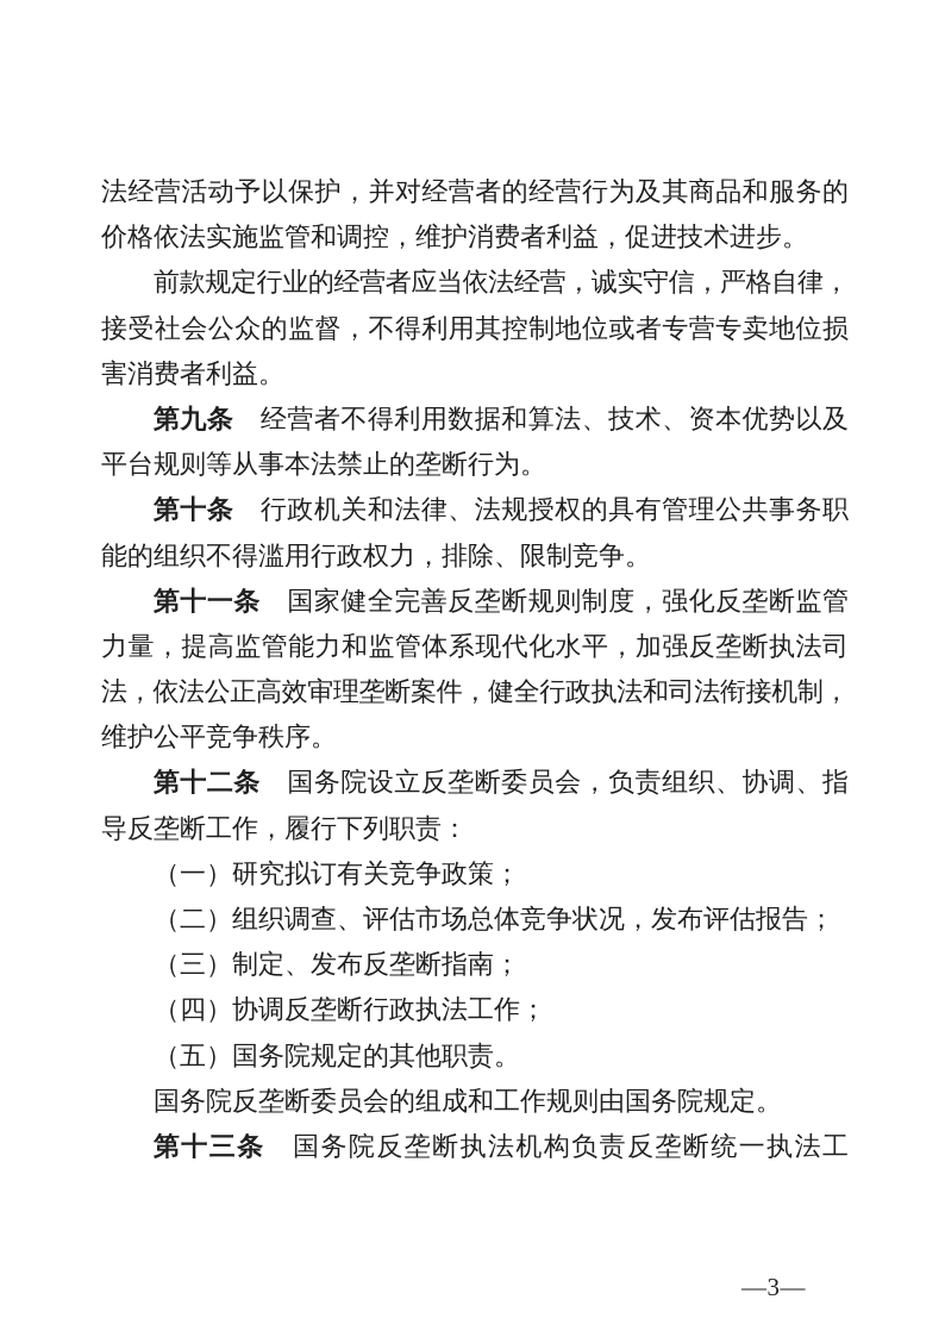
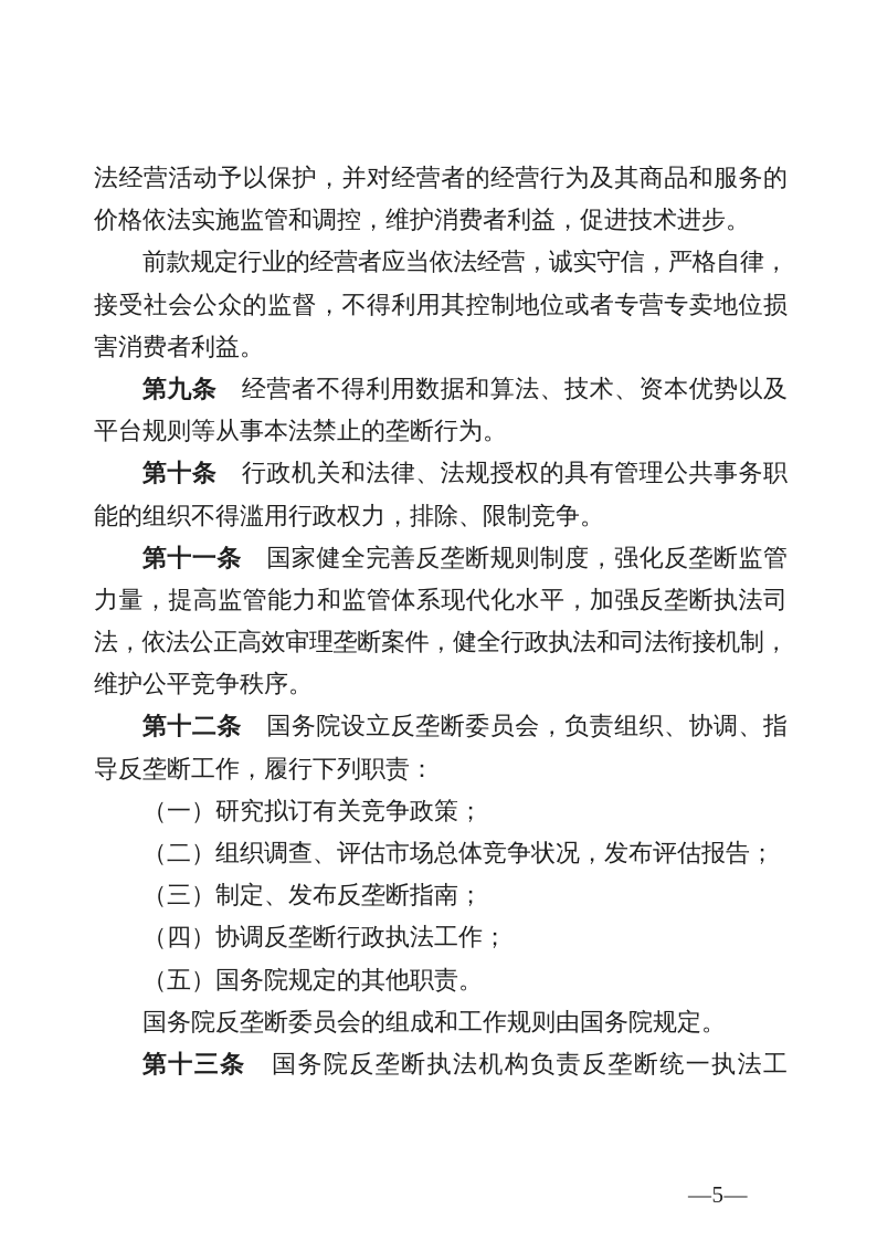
  法经营活动予以保护，并对经营者的经营行为及其商品和服务的
  价格依法实施监管和调控，维护消费者利益，促进技术进步。
  前款规定行业的经营者应当依法经营，诚实守信，严格自律，
  接受社会公众的监督，不得利用其控制地位或者专营专卖地位损
  害消费者利益。
  第九条 经营者不得利用数据和算法、技术、资本优势以及
  平台规则等从事本法禁止的垄断行为。
  第十条 行政机关和法律、法规授权的具有管理公共事务职
  能的组织不得滥用行政权力，排除、限制竞争。
  第十一条 国家健全完善反垄断规则制度，强化反垄断监管
  力量，提高监管能力和监管体系现代化水平，加强反垄断执法司
  法，依法公正高效审理垄断案件，健全行政执法和司法衔接机制，
  维护公平竞争秩序。
  第十二条 国务院设立反垄断委员会，负责组织、协调、指
  导反垄断工作，履行下列职责：
  （一）研究拟订有关竞争政策；
  （二）组织调查、评估市场总体竞争状况，发布评估报告；
  （三）制定、发布反垄断指南；
  （四）协调反垄断行政执法工作；
  （五）国务院规定的其他职责。
  国务院反垄断委员会的组成和工作规则由国务院规定。
  第十三条 国务院反垄断执法机构负责反垄断统一执法工
- —3—
+ —5—
